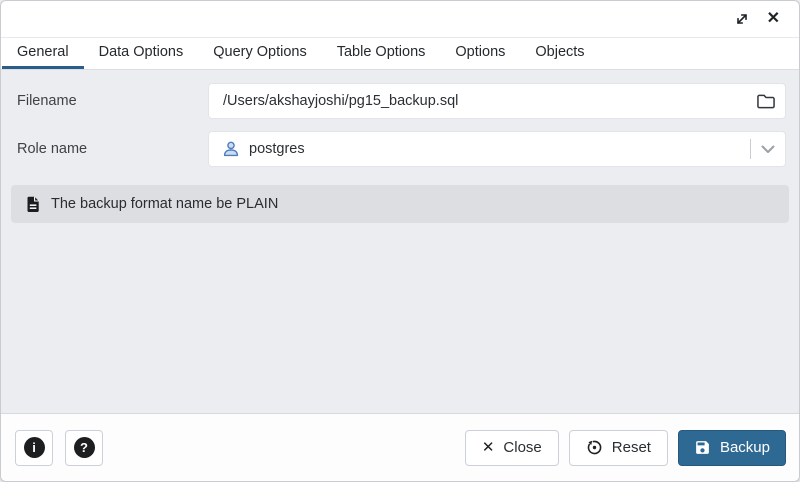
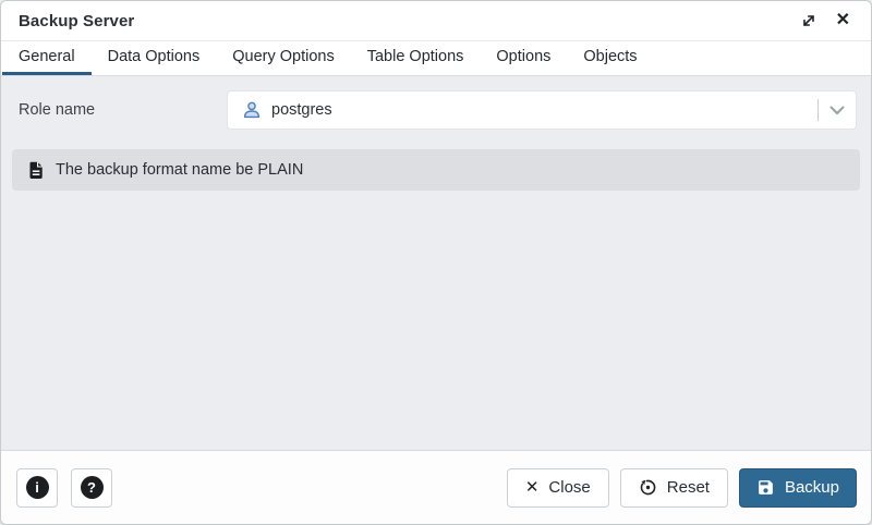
+ Backup Server
  ✕
  General
  Data Options
  Query Options
  Table Options
  Options
  Objects
- Filename
- /Users/akshayjoshi/pg15_backup.sql
  Role name
  postgres
  The backup format name be PLAIN
  i
  ?
  ✕
  Close
  Reset
  Backup
